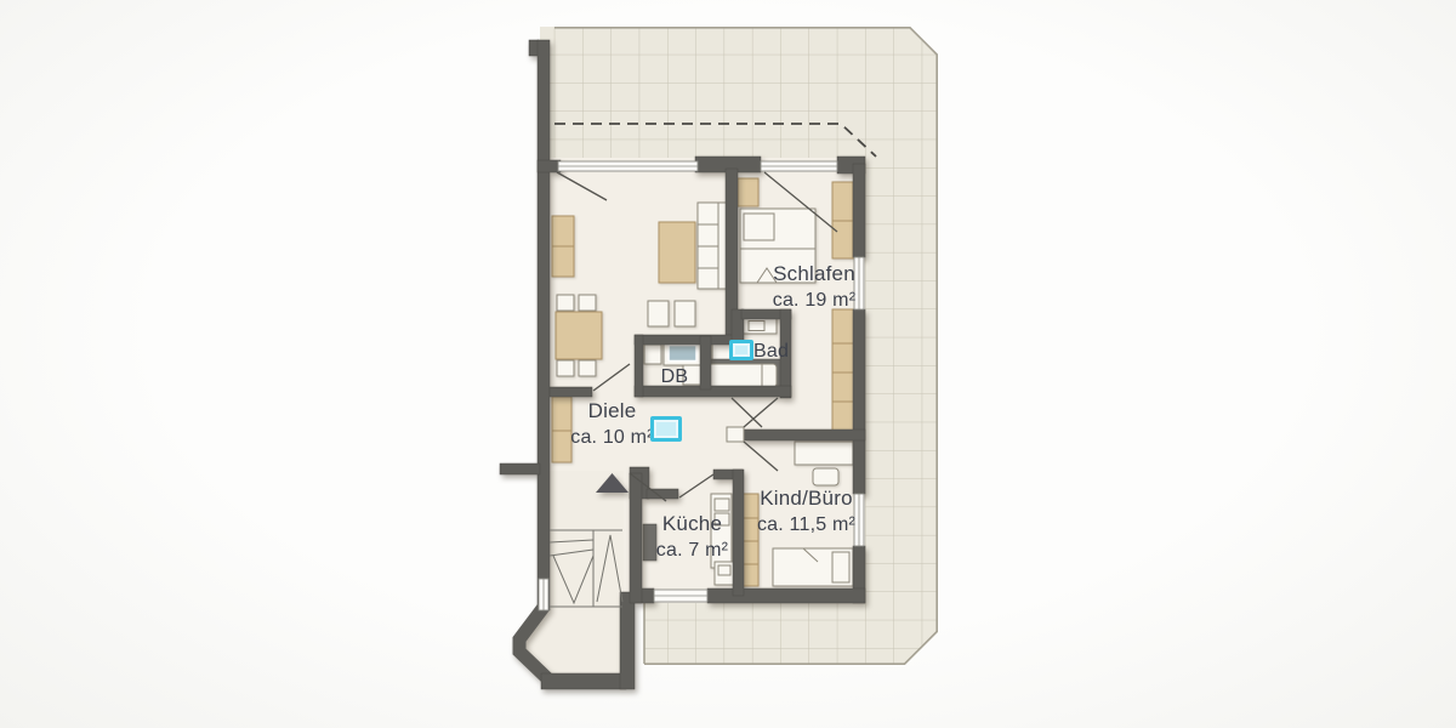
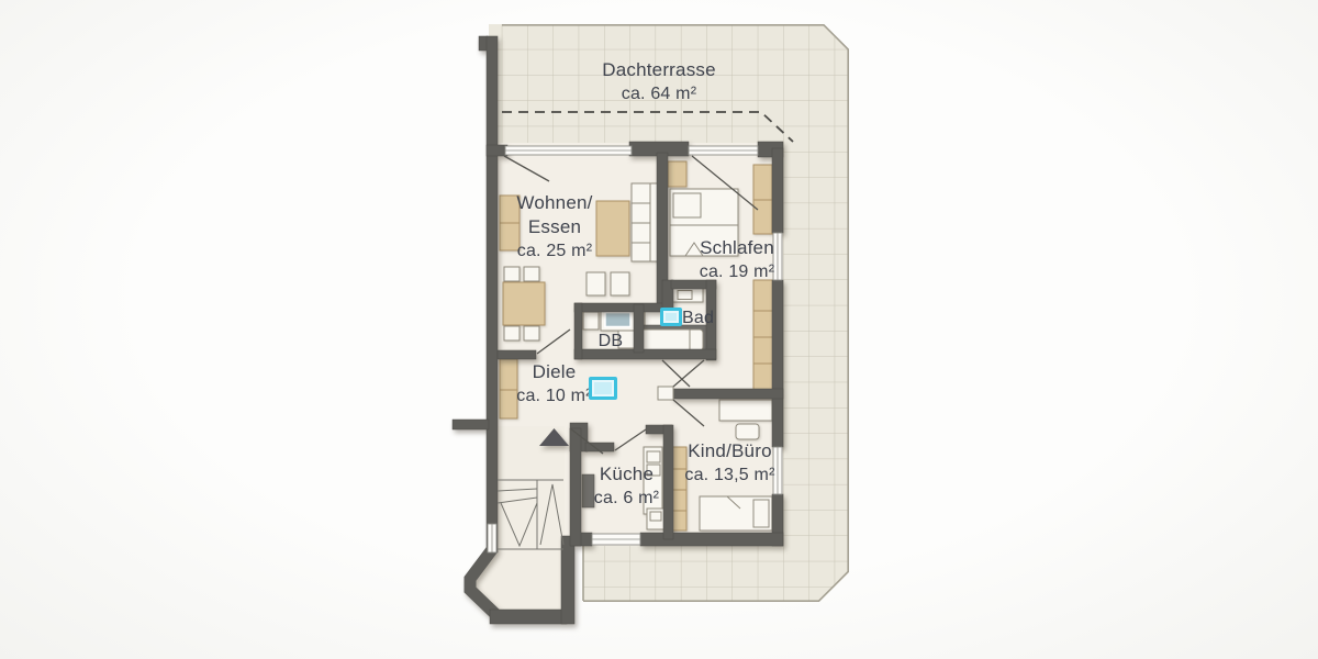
+ Dachterrasse
+ ca. 64 m²
+ Wohnen/
+ Essen
+ ca. 25 m²
  Schlafen
  ca. 19 m²
  Bad
  DB
  Diele
  ca. 10 m
  Küche
- ca. 7 m²
+ ca. 6 m²
  Kind/Büro
- ca. 11,5 m²
+ ca. 13,5 m²
